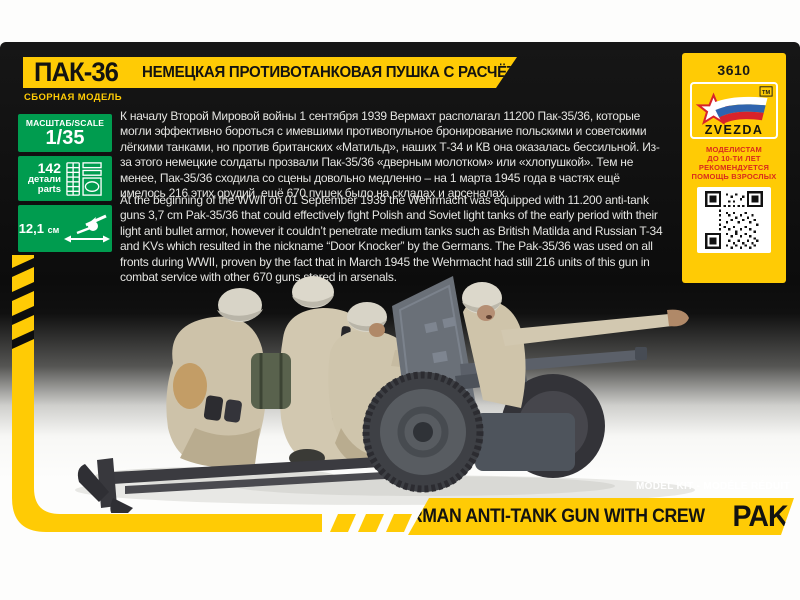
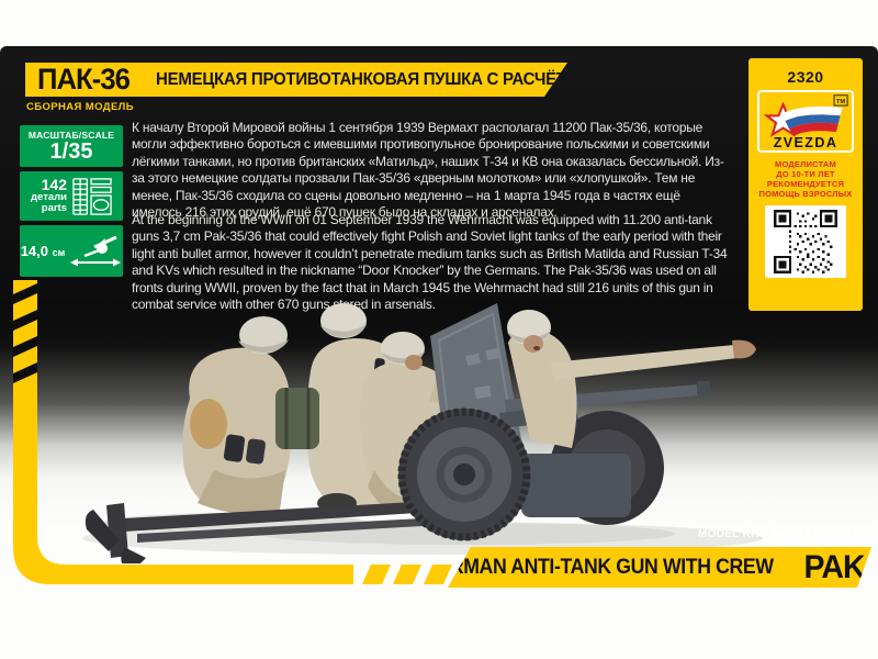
  ПАК-36
  НЕМЕЦКАЯ ПРОТИВОТАНКОВАЯ ПУШКА С РАСЧЁ
  СБОРНАЯ МОДЕЛЬ
  МАСШТАБ/SCALE
  1/35
  142
  детали
  parts
- 12,1 см
+ 14,0 см
  К началу Второй Мировой войны 1 сентября 1939 Вермахт располагал 11200 Пак-35/36, которые могли эффективно бороться с имевшими противопульное бронирование польскими и советскими лёгкими танками, но против британских «Матильд», наших Т-34 и КВ она оказалась бессильной. Из-за этого немецкие солдаты прозвали Пак-35/36 «дверным молотком» или «хлопушкой». Тем не менее, Пак-35/36 сходила со сцены довольно медленно – на 1 марта 1945 года в частях ещё имелось 216 этих орудий, ещё 670 пушек было на складах и арсеналах.
  At the beginning of the WWII on 01 September 1939 the Wehrmacht was equipped with 11.200 anti-tank guns 3,7 cm Pak-35/36 that could effectively fight Polish and Soviet light tanks of the early period with their light anti bullet armor, however it couldn’t penetrate medium tanks such as British Matilda and Russian T-34 and KVs which resulted in the nickname “Door Knocker” by the Germans. The Pak-35/36 was used on all fronts during WWII, proven by the fact that in March 1945 the Wehrmacht had still 216 units of this gun in combat service with other 670 gunsred in arsenals.
- 3610
+ 2320
  ZVEZDA
  МОДЕЛИСТАМ
  ДО 10-ТИ ЛЕТ
  РЕКОМЕНДУЕТСЯ
  ПОМОЩЬ ВЗРОСЛЫХ
  MODEL KIT - MODÉLE RÉDUIT
  MAN ANTI-TANK GUN WITH CREW
